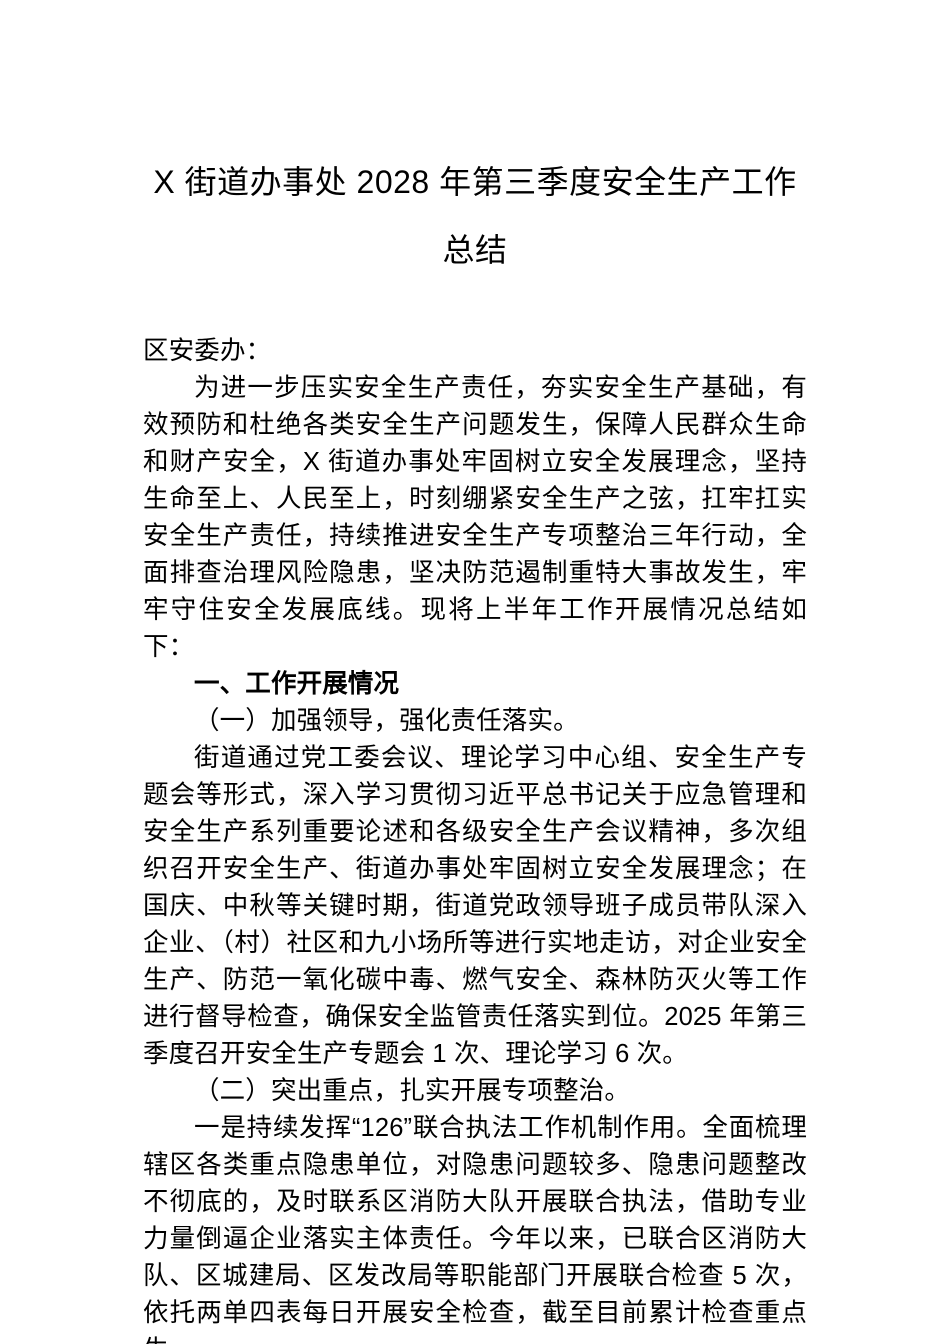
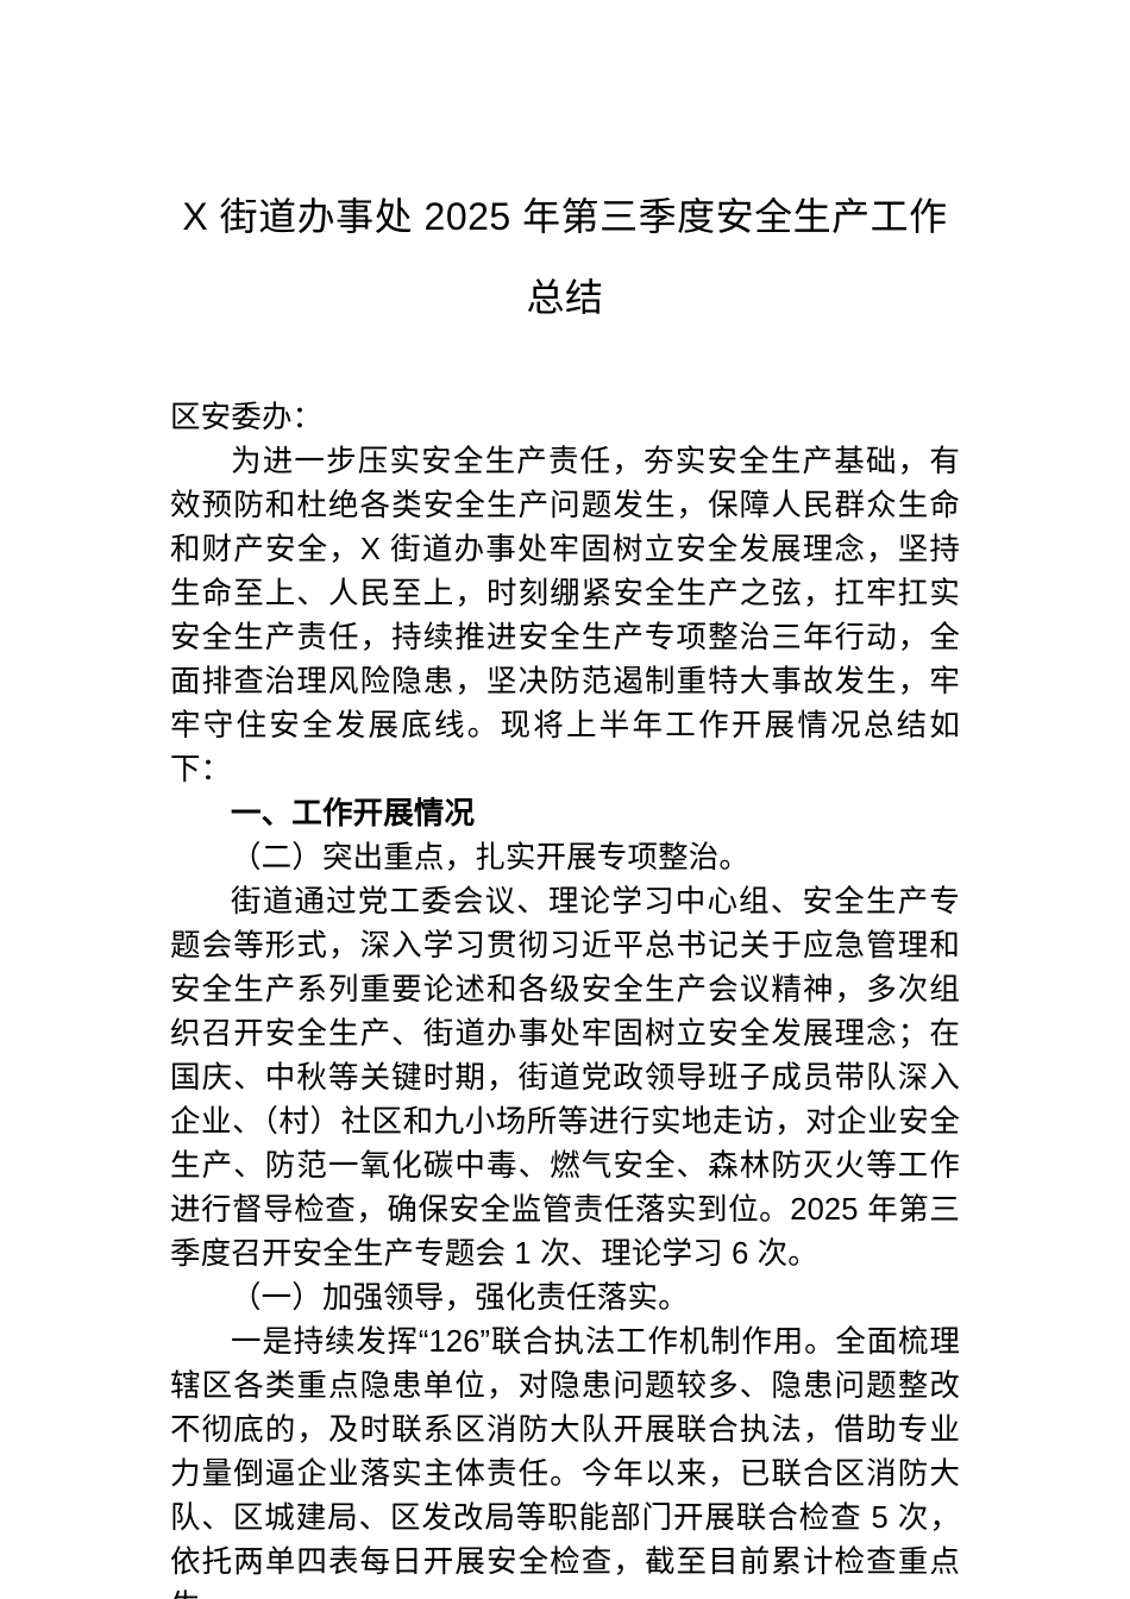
- X 街道办事处 2028 年第三季度安全生产工作总结
+ X 街道办事处 2025 年第三季度安全生产工作总结
  区安委办：
  为进一步压实安全生产责任，夯实安全生产基础，有效预防和杜绝各类安全生产问题发生，保障人民群众生命和财产安全，X 街道办事处牢固树立安全发展理念，坚持生命至上、人民至上，时刻绷紧安全生产之弦，扛牢扛实安全生产责任，持续推进安全生产专项整治三年行动，全面排查治理风险隐患，坚决防范遏制重特大事故发生，牢牢守住安全发展底线。现将上半年工作开展情况总结如下：
  一、工作开展情况
- （一）加强领导，强化责任落实。
+ （二）突出重点，扎实开展专项整治。
  街道通过党工委会议、理论学习中心组、安全生产专题会等形式，深入学习贯彻习近平总书记关于应急管理和安全生产系列重要论述和各级安全生产会议精神，多次组织召开安全生产、街道办事处牢固树立安全发展理念；在国庆、中秋等关键时期，街道党政领导班子成员带队深入企业、（村）社区和九小场所等进行实地走访，对企业安全生产、防范一氧化碳中毒、燃气安全、森林防灭火等工作进行督导检查，确保安全监管责任落实到位。2025 年第三季度召开安全生产专题会 1 次、理论学习 6 次。
- （二）突出重点，扎实开展专项整治。
+ （一）加强领导，强化责任落实。
  一是持续发挥“126”联合执法工作机制作用。全面梳理辖区各类重点隐患单位，对隐患问题较多、隐患问题整改不彻底的，及时联系区消防大队开展联合执法，借助专业力量倒逼企业落实主体责任。今年以来，已联合区消防大队、区城建局、区发改局等职能部门开展联合检查 5 次，依托两单四表每日开展安全检查，截至目前累计检查重点
